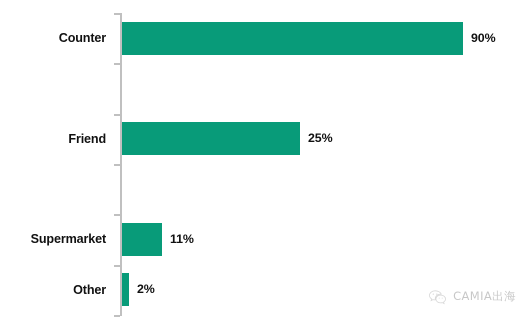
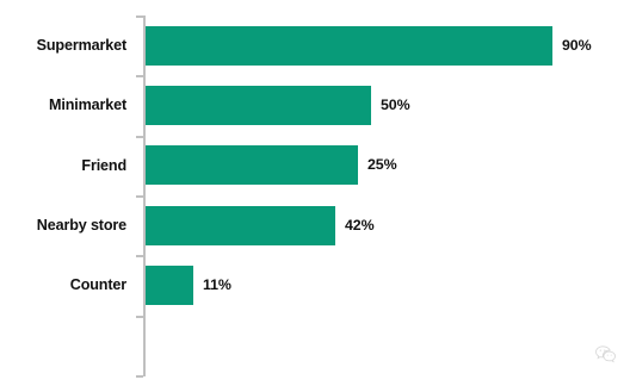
- Counter
+ Supermarket
  90%
+ Minimarket
+ 50%
  Friend
  25%
+ Nearby store
+ 42%
- Supermarket
+ Counter
  11%
- Other
- 2%
- CAMIA出海
